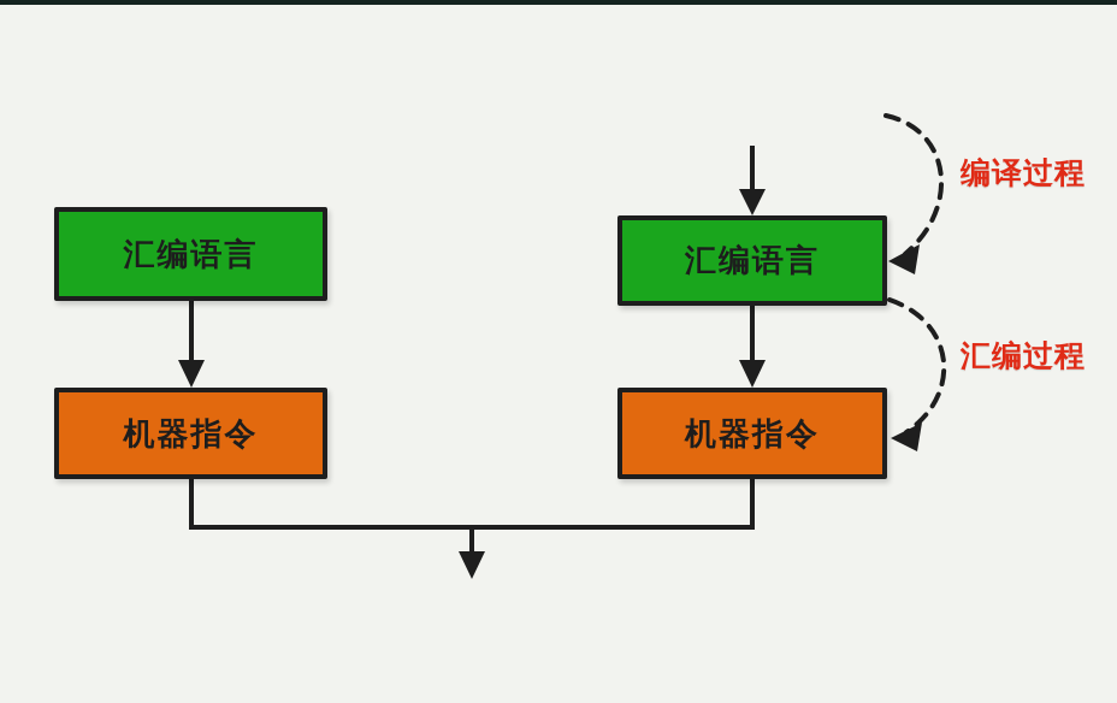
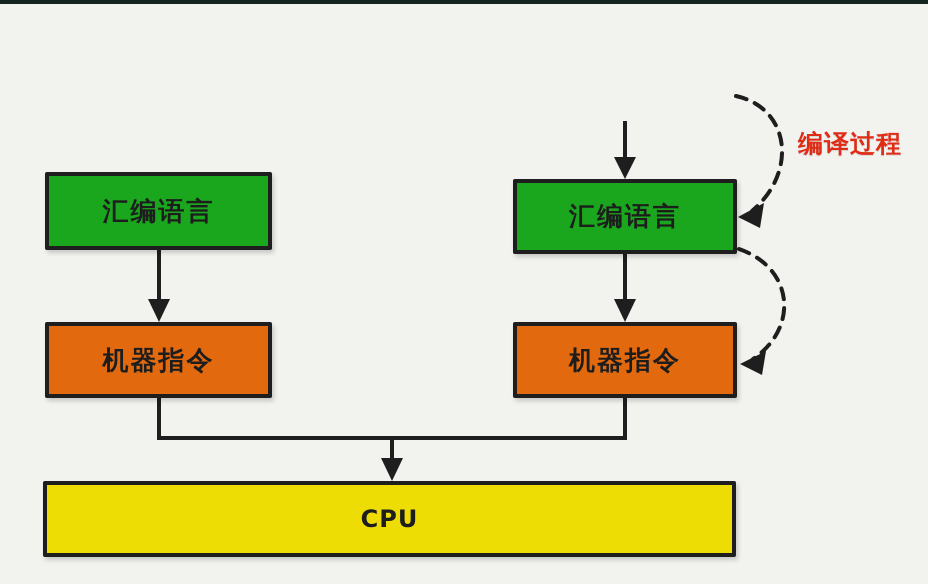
  汇编语言
  汇编语言
  机器指令
  机器指令
+ CPU
  编译过程
- 汇编过程
